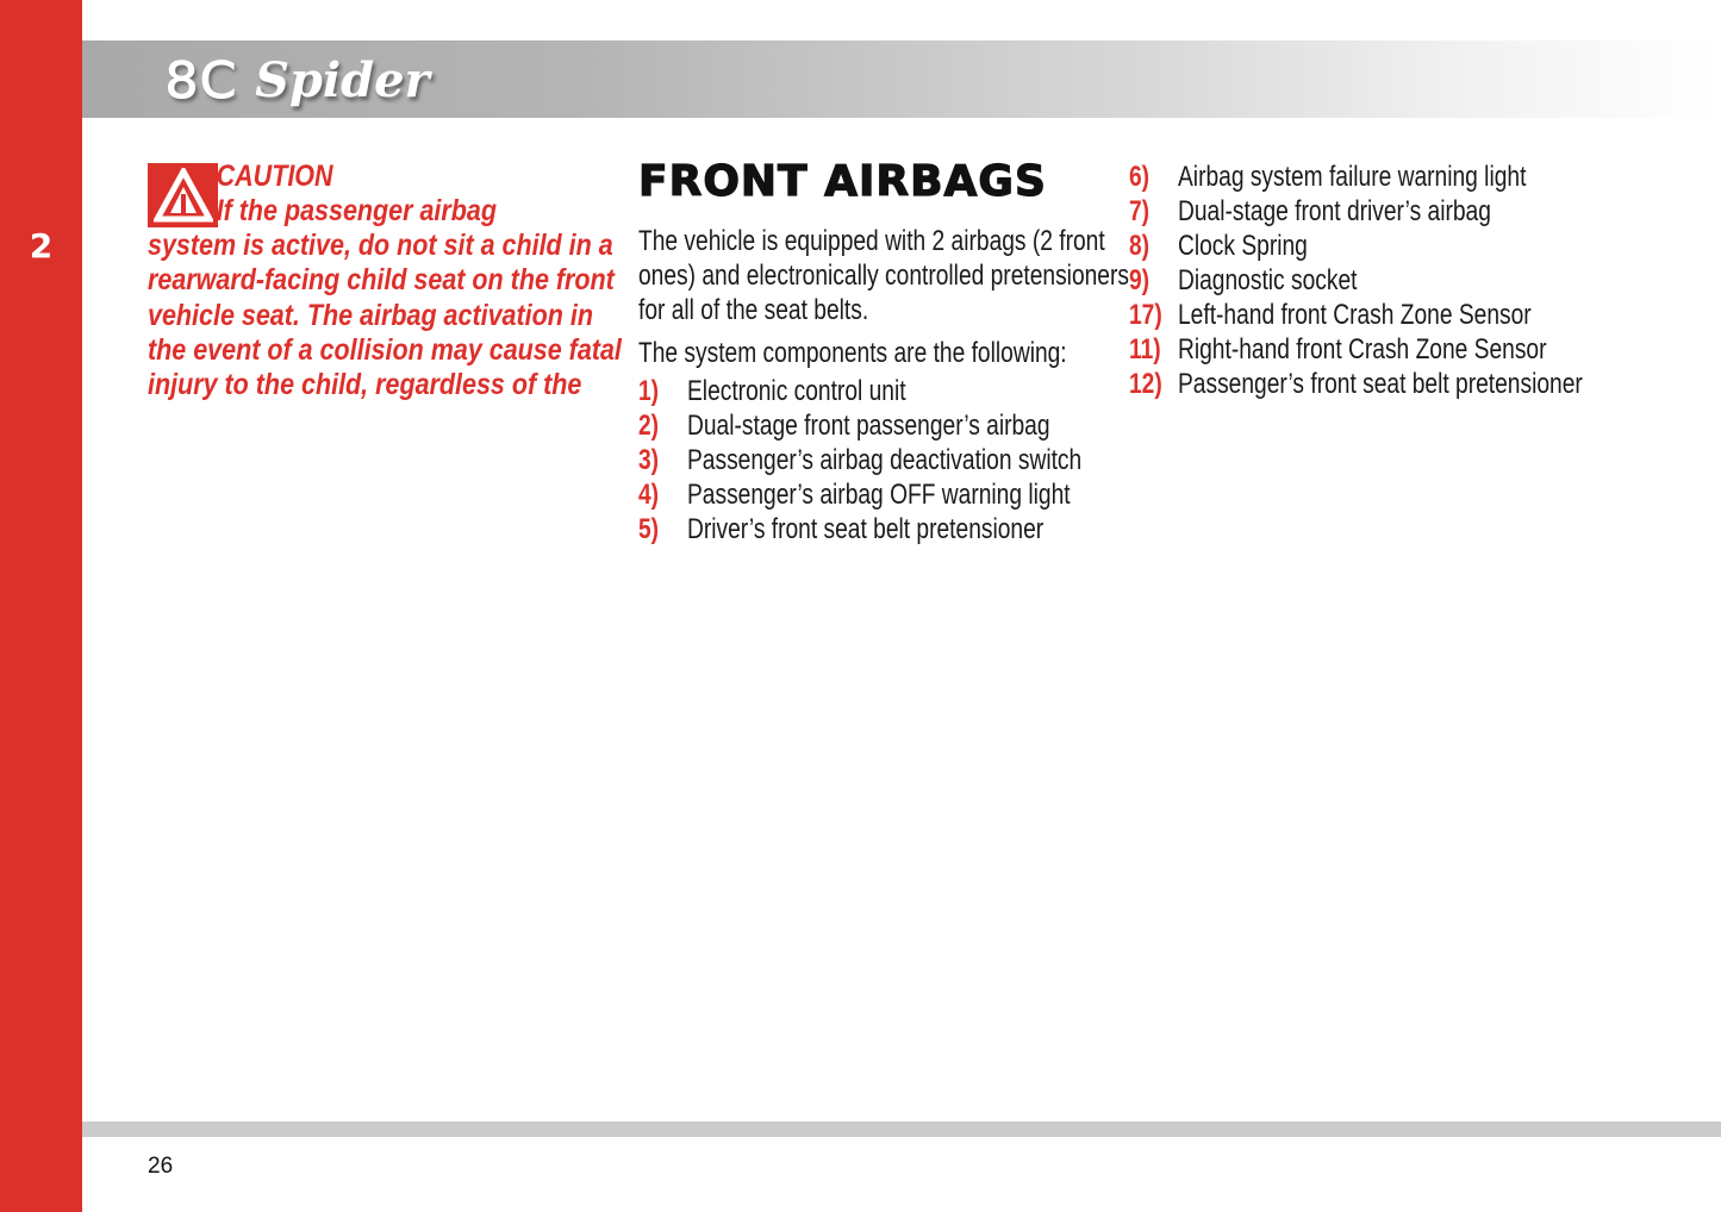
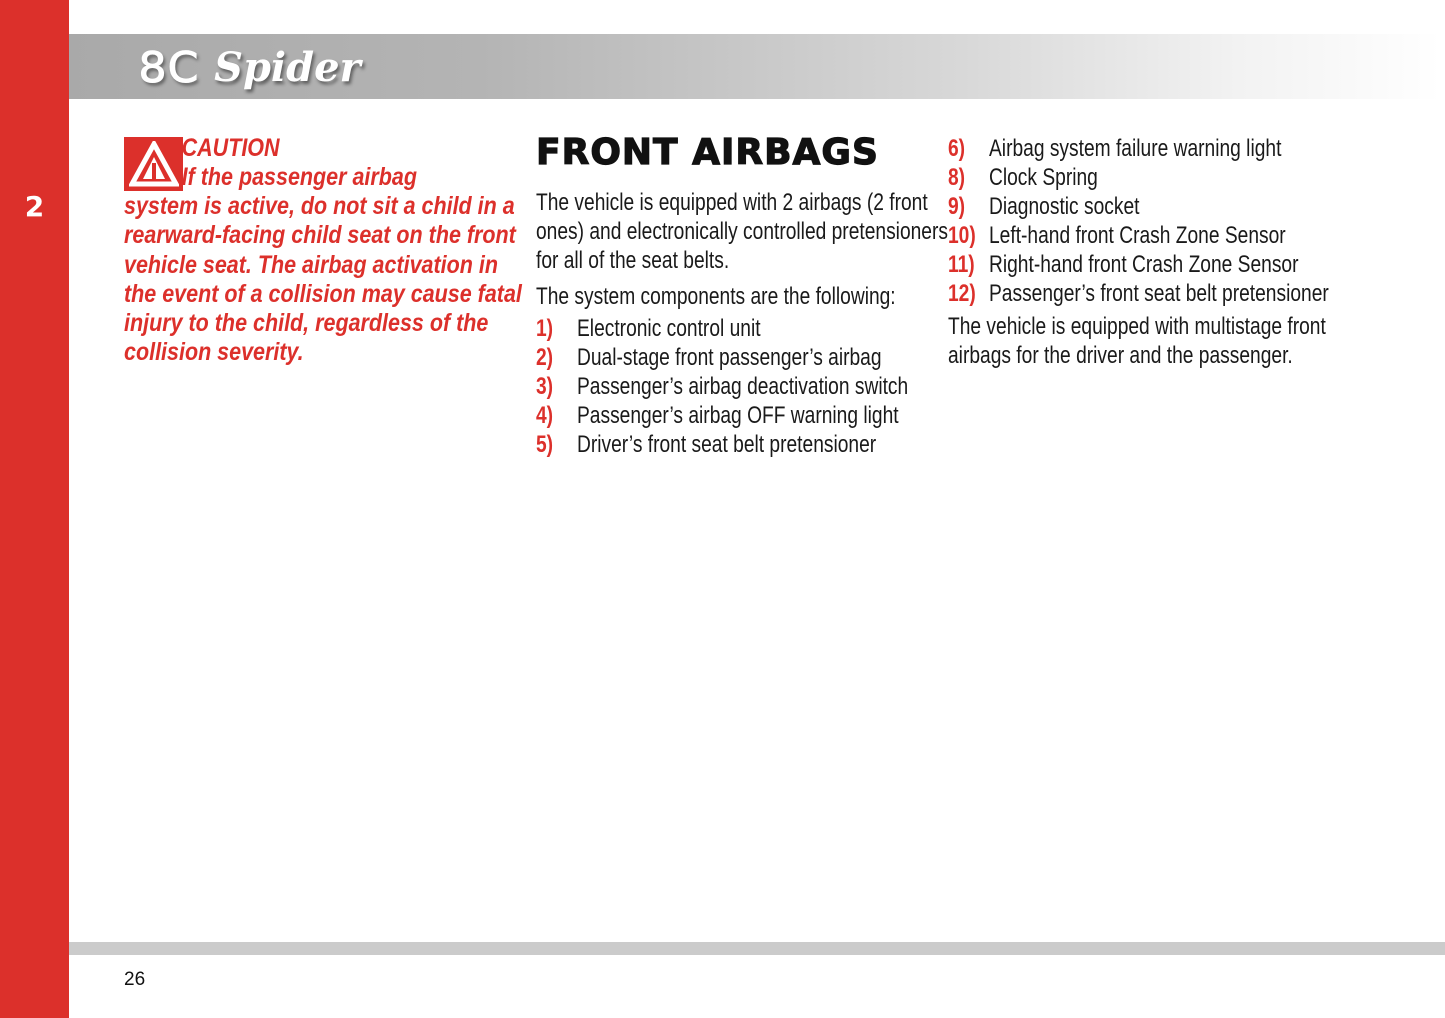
  2
  8C
  Spider
  CAUTION
  If the passenger airbag
  system is active, do not sit a child in a
  rearward-facing child seat on the front
  vehicle seat. The airbag activation in
  the event of a collision may cause fatal
  injury to the child, regardless of the
+ collision severity.
  FRONT AIRBAGS
  The vehicle is equipped with 2 airbags (2 front
  ones) and electronically controlled pretensioners
  for all of the seat belts.
  The system components are the following:
  1)
  Electronic control unit
  2)
  Dual-stage front passenger’s airbag
  3)
  Passenger’s airbag deactivation switch
  4)
  Passenger’s airbag OFF warning light
  5)
  Driver’s front seat belt pretensioner
  6)
  Airbag system failure warning light
- 7)
- Dual-stage front driver’s airbag
  8)
  Clock Spring
  9)
  Diagnostic socket
- 17)
+ 10)
  Left-hand front Crash Zone Sensor
  11)
  Right-hand front Crash Zone Sensor
  12)
  Passenger’s front seat belt pretensioner
+ The vehicle is equipped with multistage front
+ airbags for the driver and the passenger.
  26
